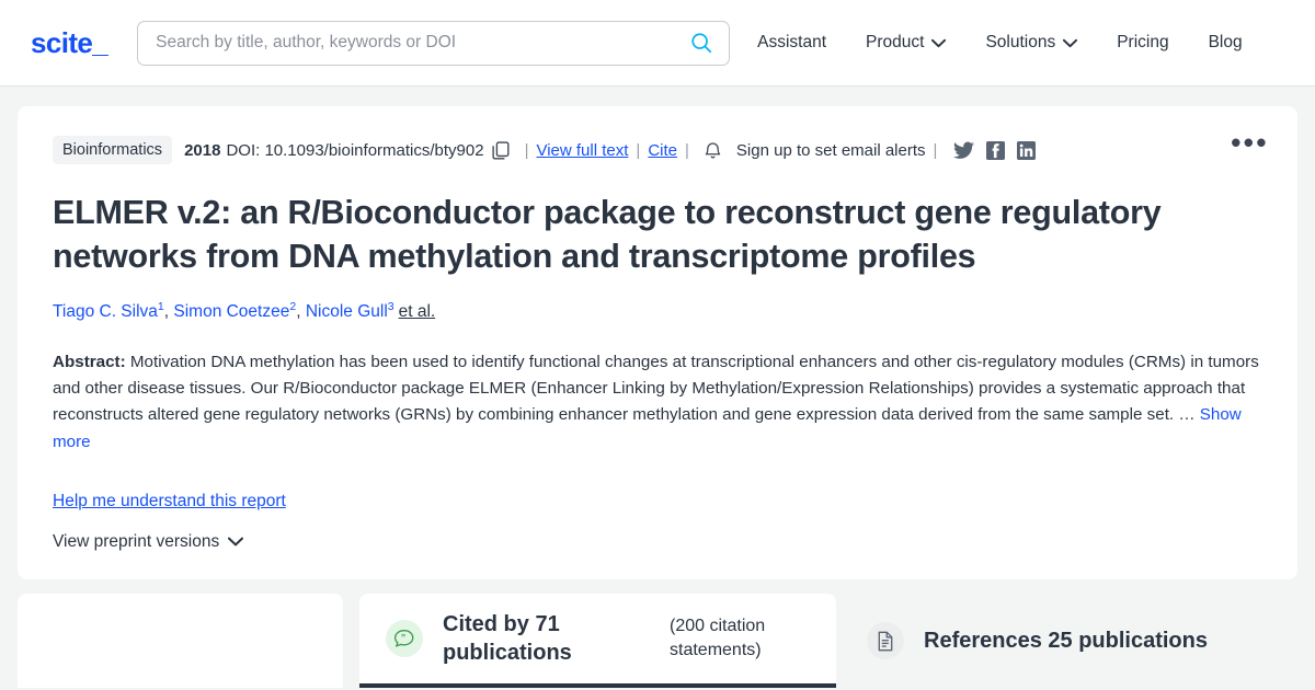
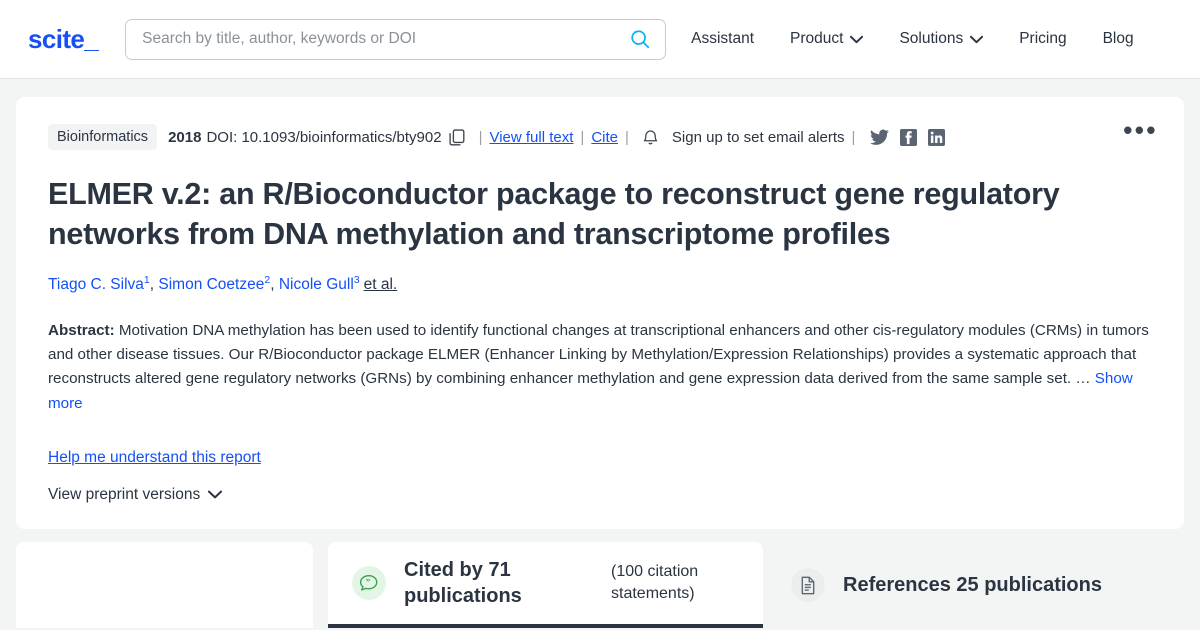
  scite_
  Search by title, author, keywords or DOI
  Assistant
  Product
  Solutions
  Pricing
  Blog
  •••
  Bioinformatics
  2018
  DOI: 10.1093/bioinformatics/bty902
  |
  View full text
  |
  Cite
  |
  Sign up to set email alerts
  |
  ELMER v.2: an R/Bioconductor package to reconstruct gene regulatory networks from DNA methylation and transcriptome profiles
  Tiago C. Silva1, Simon Coetzee2, Nicole Gull3 et al.
  Abstract: Motivation DNA methylation has been used to identify functional changes at transcriptional enhancers and other cis-regulatory modules (CRMs) in tumors and other disease tissues. Our R/Bioconductor package ELMER (Enhancer Linking by Methylation/Expression Relationships) provides a systematic approach that reconstructs altered gene regulatory networks (GRNs) by combining enhancer methylation and gene expression data derived from the same sample set. … Show more
  Help me understand this report
  View preprint versions
  ”
  Cited by 71 publications
- (200 citation statements)
+ (100 citation statements)
  References 25 publications
